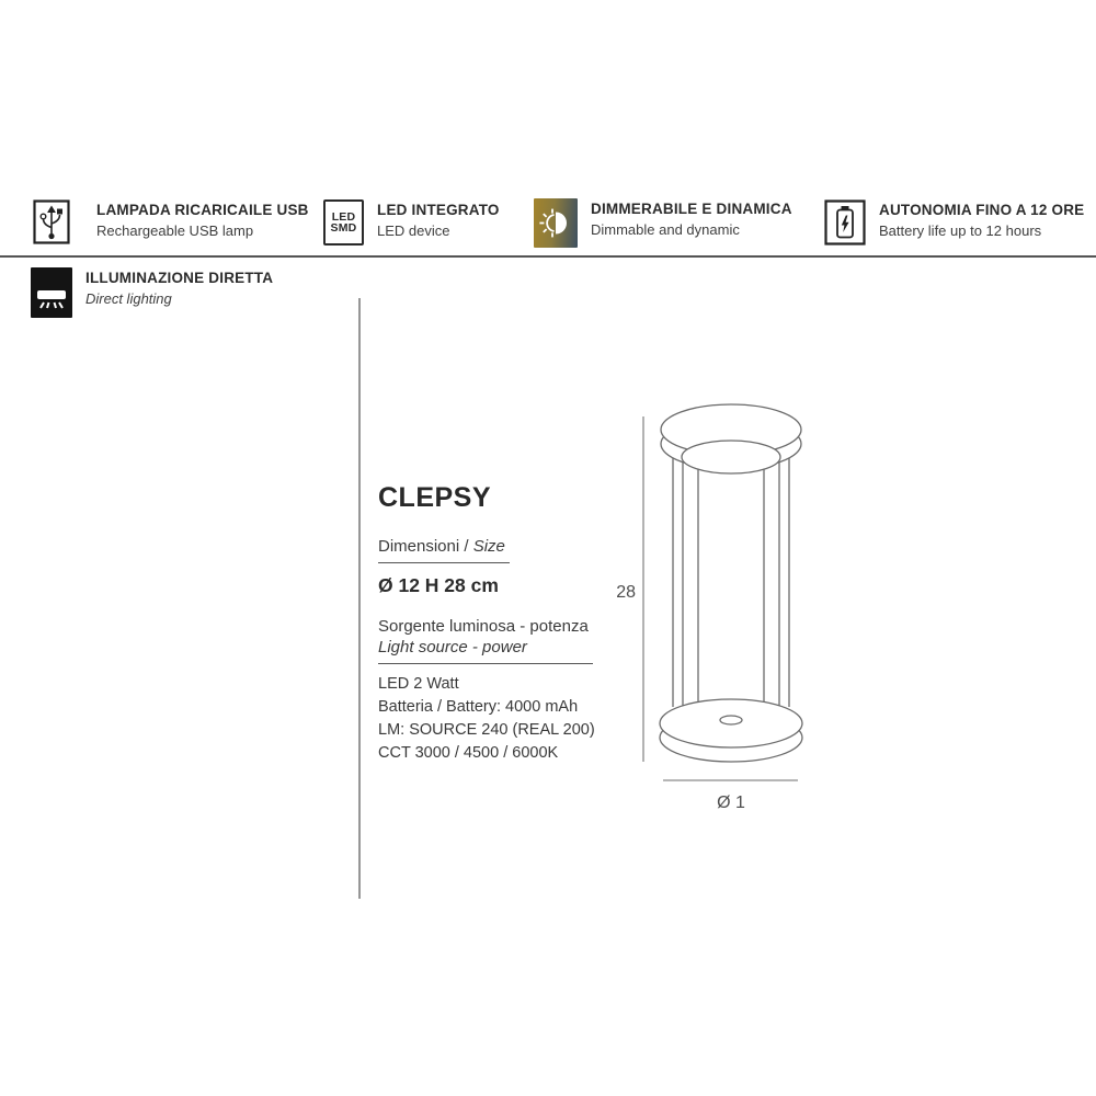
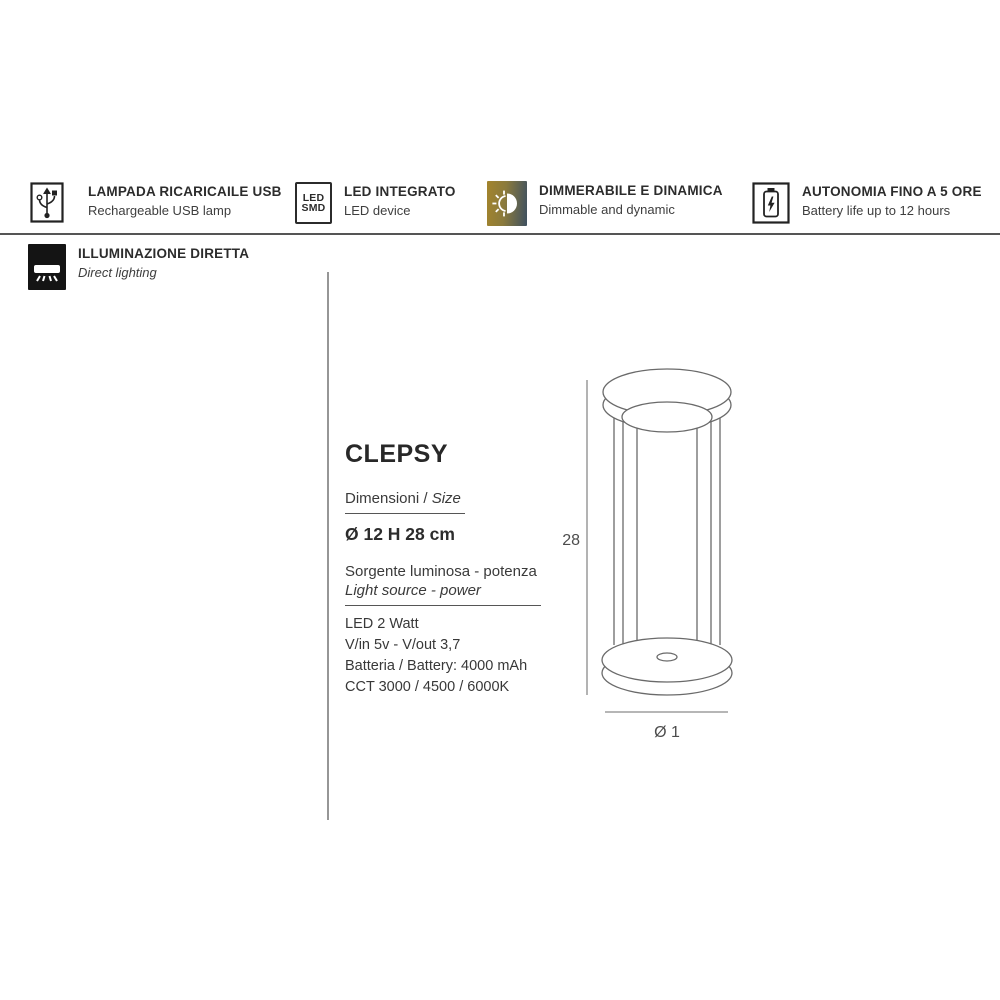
  LAMPADA RICARICAILE USB
  Rechargeable USB lamp
  LED
  SMD
  LED INTEGRATO
  LED device
  DIMMERABILE E DINAMICA
  Dimmable and dynamic
- AUTONOMIA FINO A 12 ORE
+ AUTONOMIA FINO A 5 ORE
  Battery life up to 12 hours
  ILLUMINAZIONE DIRETTA
  Direct lighting
  CLEPSY
  Dimensioni / Size
  Ø 12 H 28 cm
  Sorgente luminosa - potenza
  Light source - power
  LED 2 Watt
+ V/in 5v - V/out 3,7
  Batteria / Battery: 4000 mAh
- LM: SOURCE 240 (REAL 200)
  CCT 3000 / 4500 / 6000K
  28
  Ø 1
